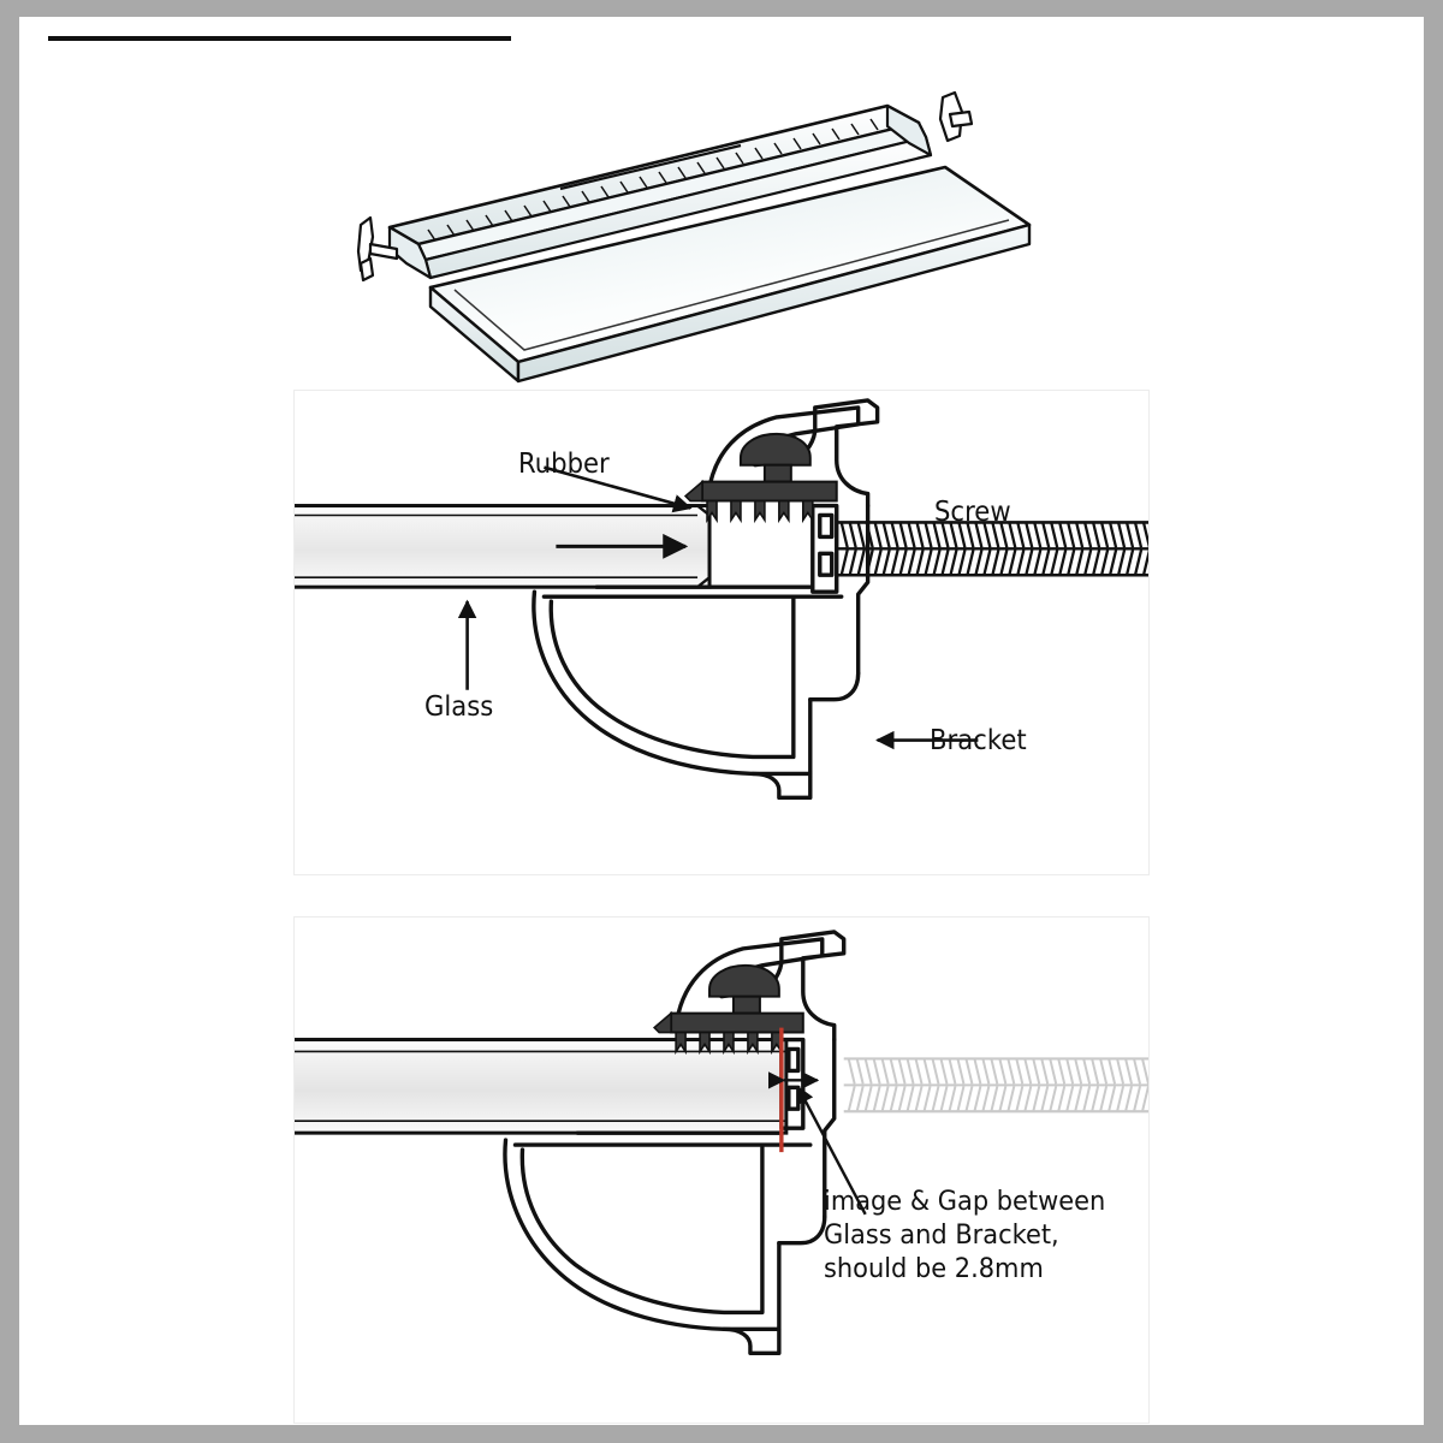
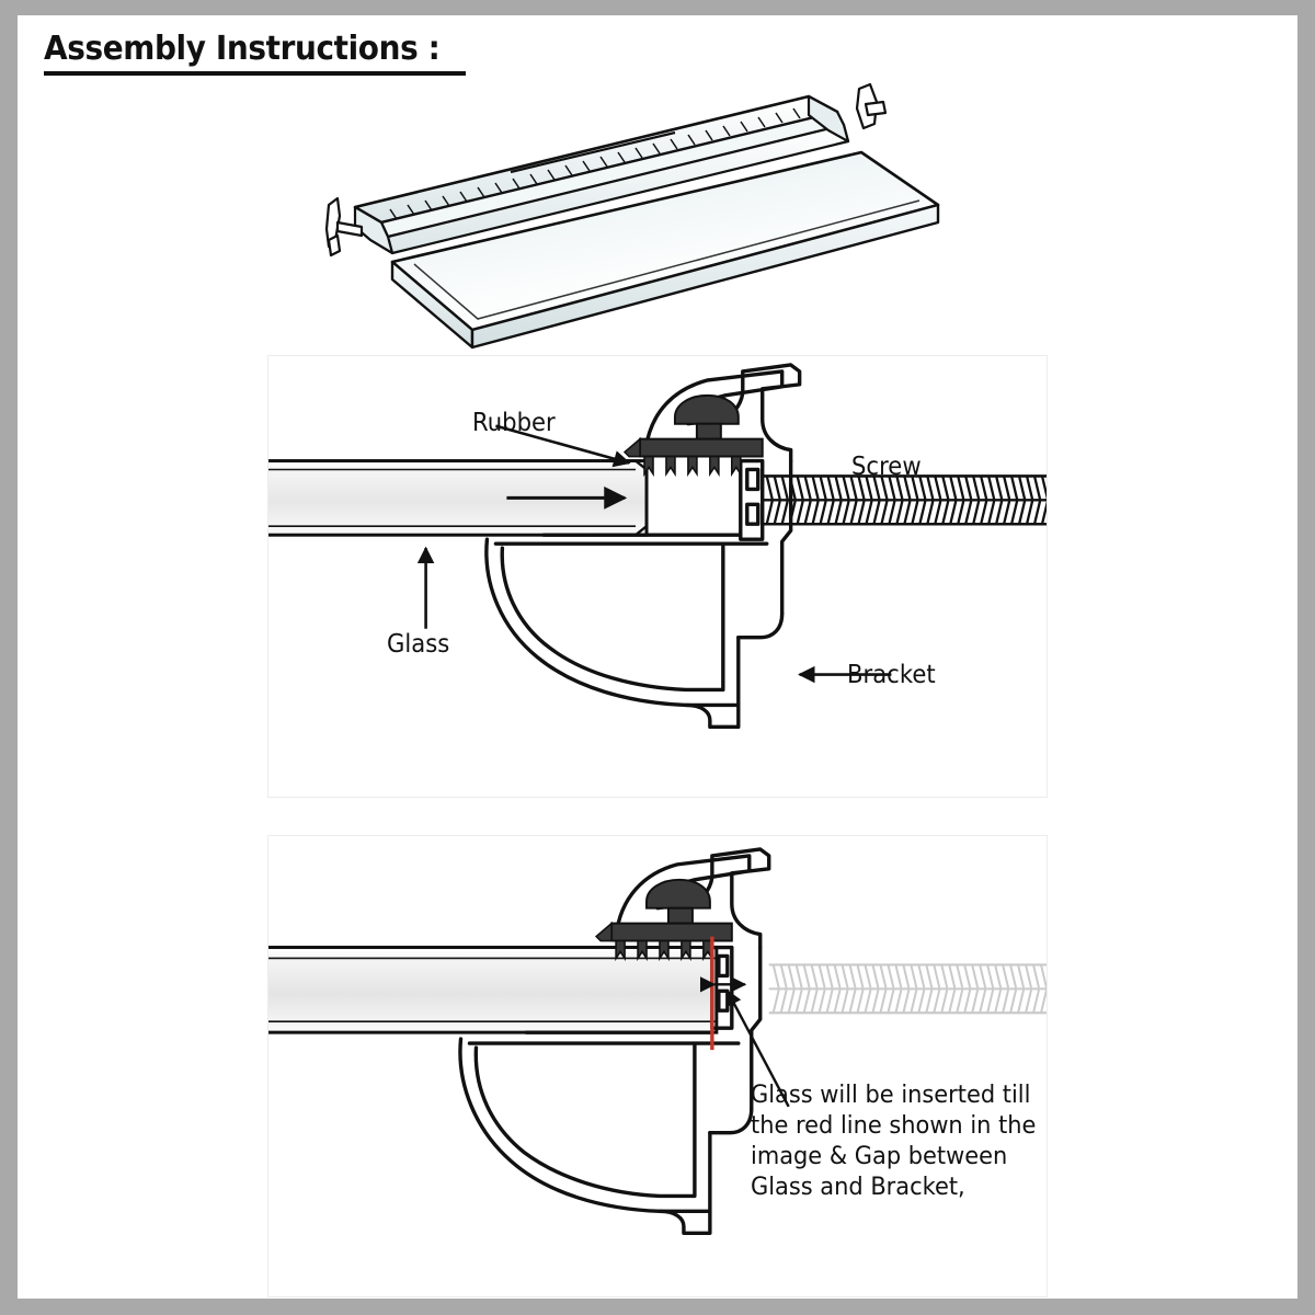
+ Assembly Instructions :
  Rubber
  Screw
  Glass
  Bracket
+ Glass will be inserted till
+ the red line shown in the
  image & Gap between
  Glass and Bracket,
- should be 2.8mm
